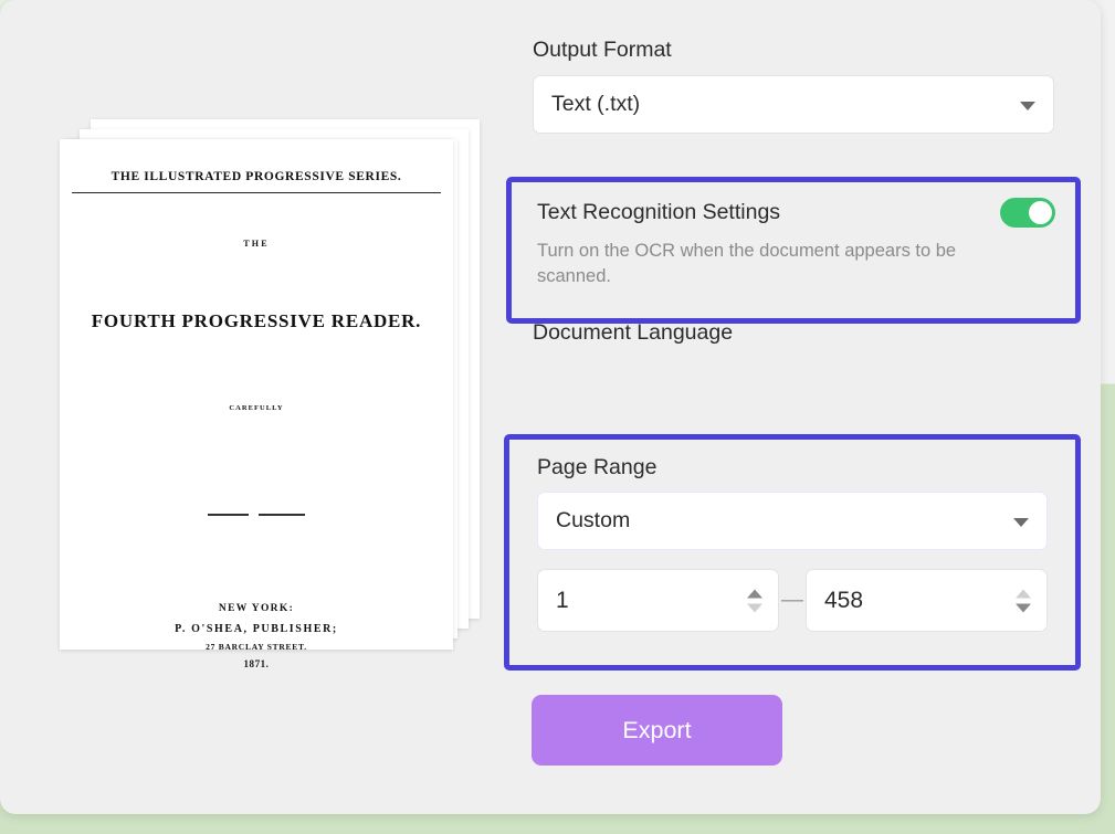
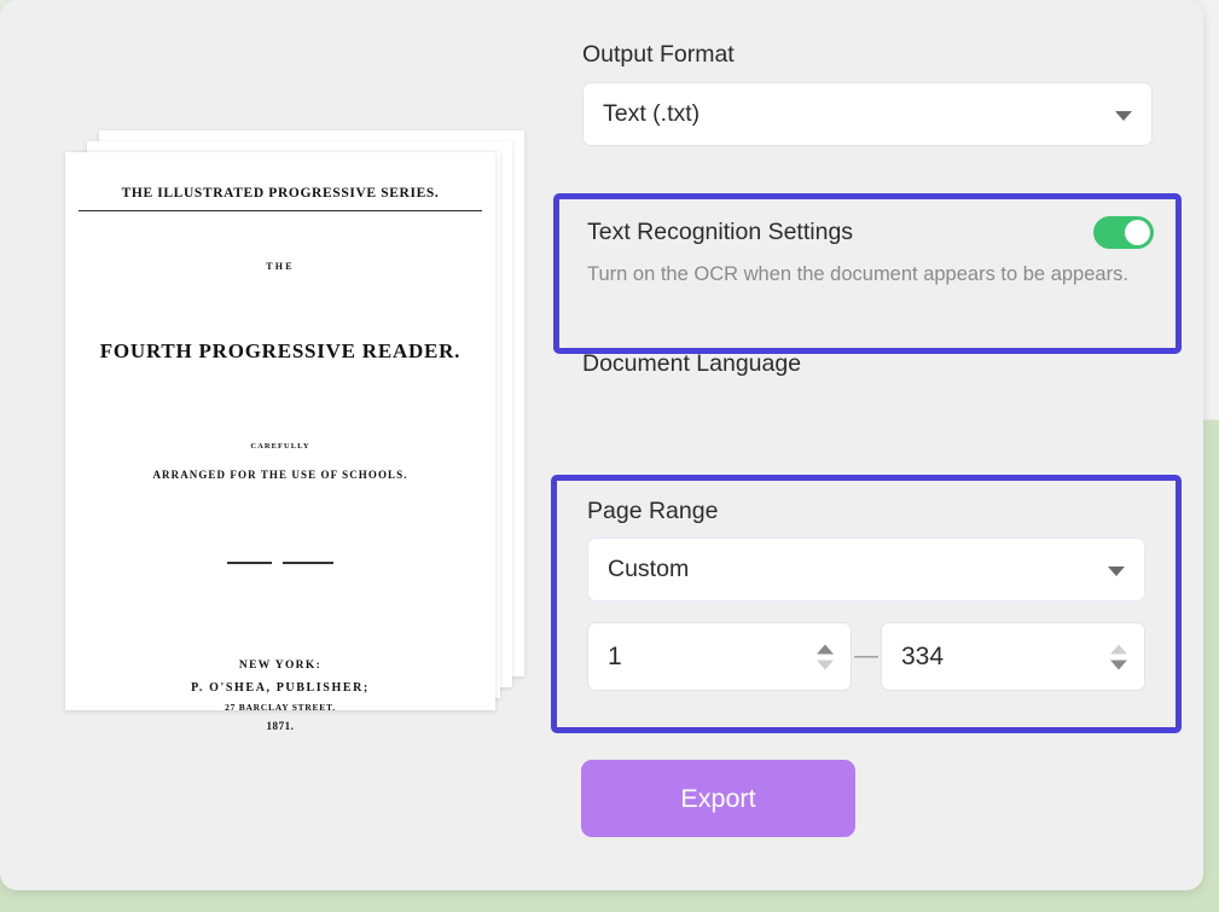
  THE ILLUSTRATED PROGRESSIVE SERIES.
  THE
  FOURTH PROGRESSIVE READER.
+ ARRANGED FOR THE USE OF SCHOOLS.
  NEW YORK:
  P. O'SHEA, PUBLISHER;
  27 BARCLAY STREET.
  1871.
  Output Format
  Text (.txt)
  Text Recognition Settings
- Turn on the OCR when the document appears to be scanned.
+ Turn on the OCR when the document appears to be appears.
  Document Language
  Page Range
  Custom
  1
  —
- 458
+ 334
  Export
